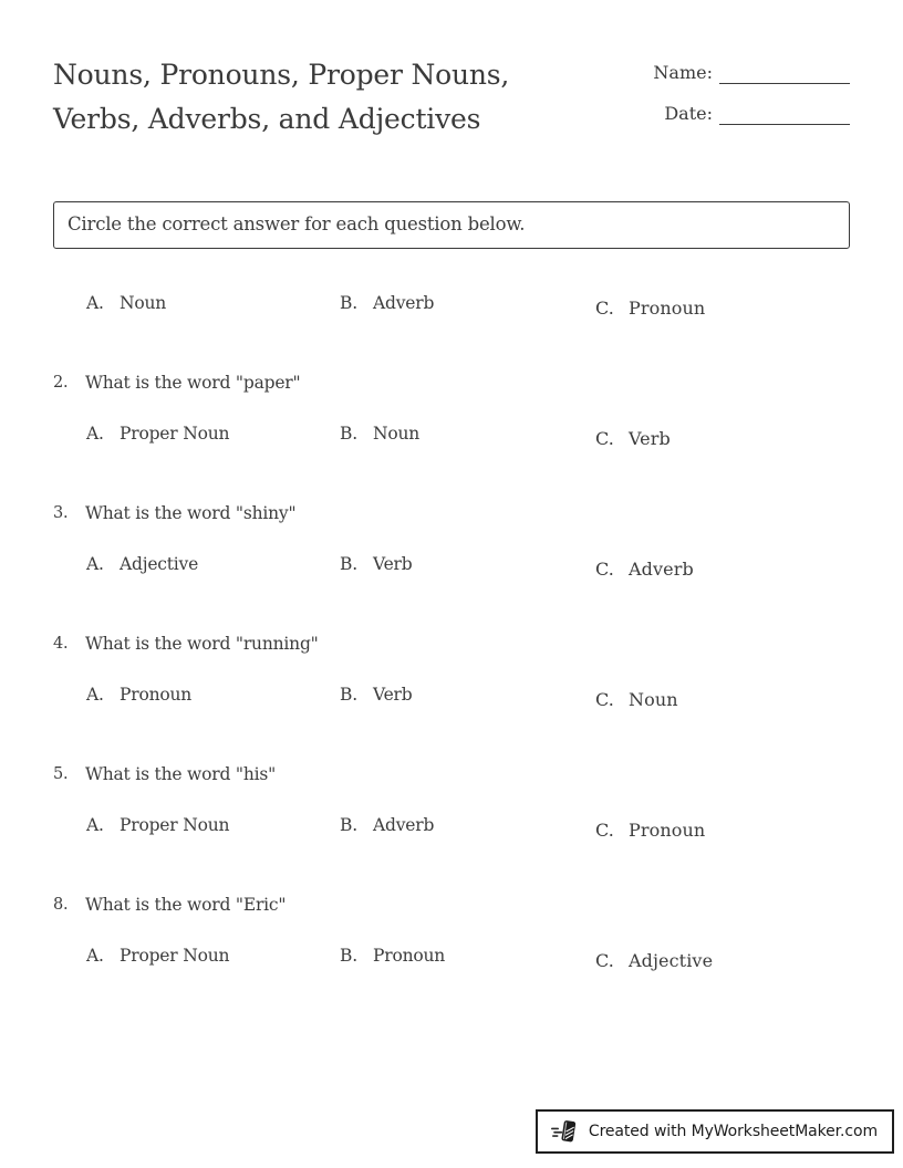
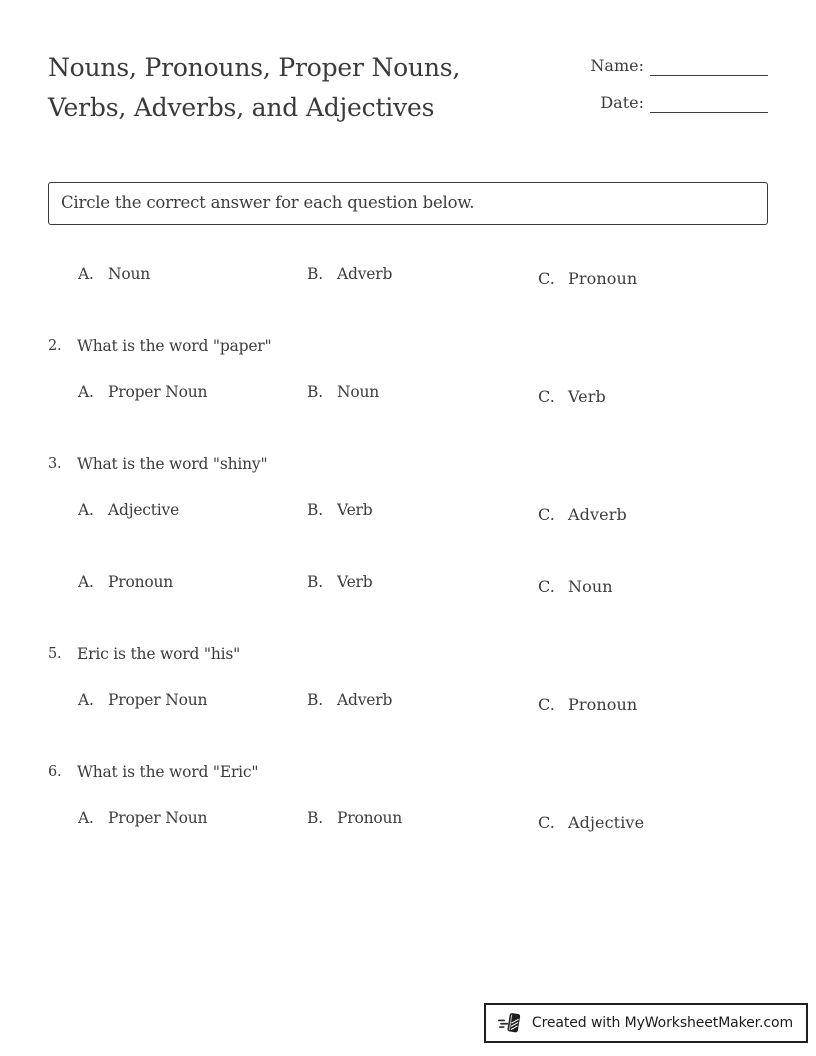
  Nouns, Pronouns, Proper Nouns,
  Verbs, Adverbs, and Adjectives
  Name:
  Date:
  Circle the correct answer for each question below.
  A.
  Noun
  B.
  Adverb
  C.
  Pronoun
  2.
  What is the word "paper"
  A.
  Proper Noun
  B.
  Noun
  C.
  Verb
  3.
  What is the word "shiny"
  A.
  Adjective
  B.
  Verb
  C.
  Adverb
- 4.
- What is the word "running"
  A.
  Pronoun
  B.
  Verb
  C.
  Noun
  5.
- What is the word "his"
+ Eric is the word "his"
  A.
  Proper Noun
  B.
  Adverb
  C.
  Pronoun
- 8.
+ 6.
  What is the word "Eric"
  A.
  Proper Noun
  B.
  Pronoun
  C.
  Adjective
  Created with MyWorksheetMaker.com
